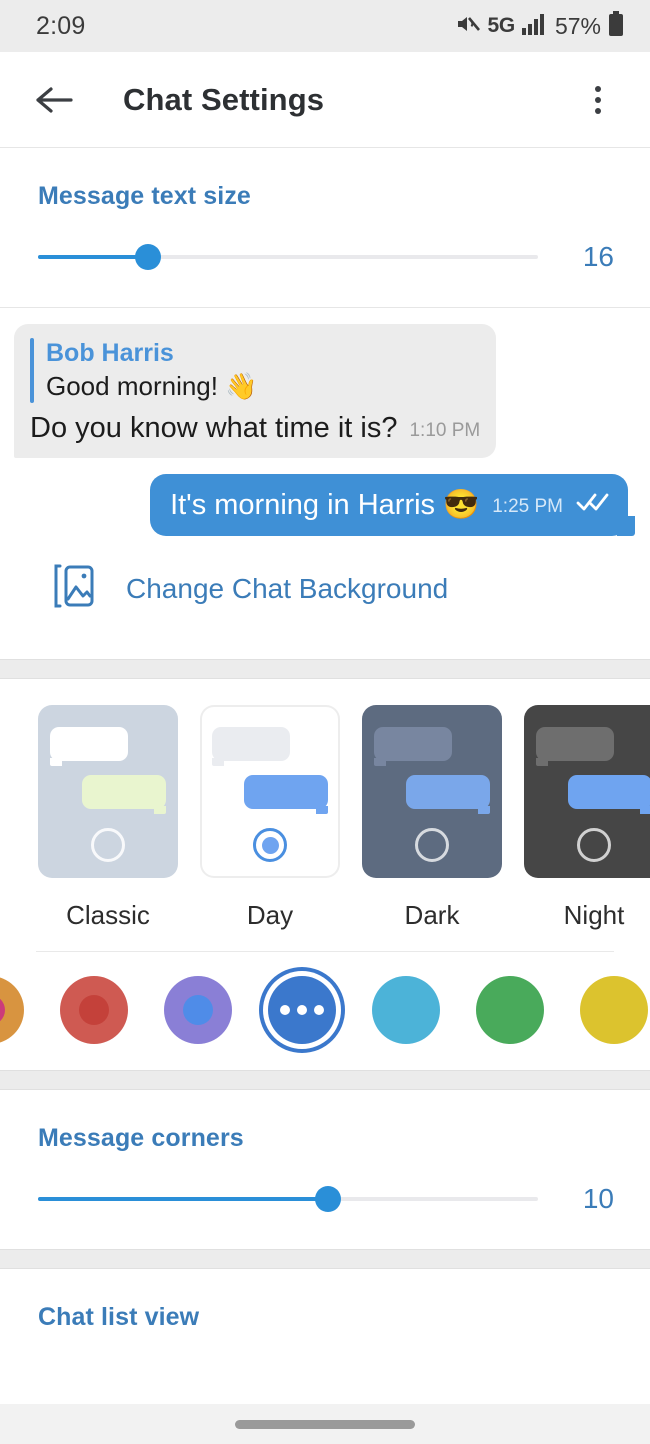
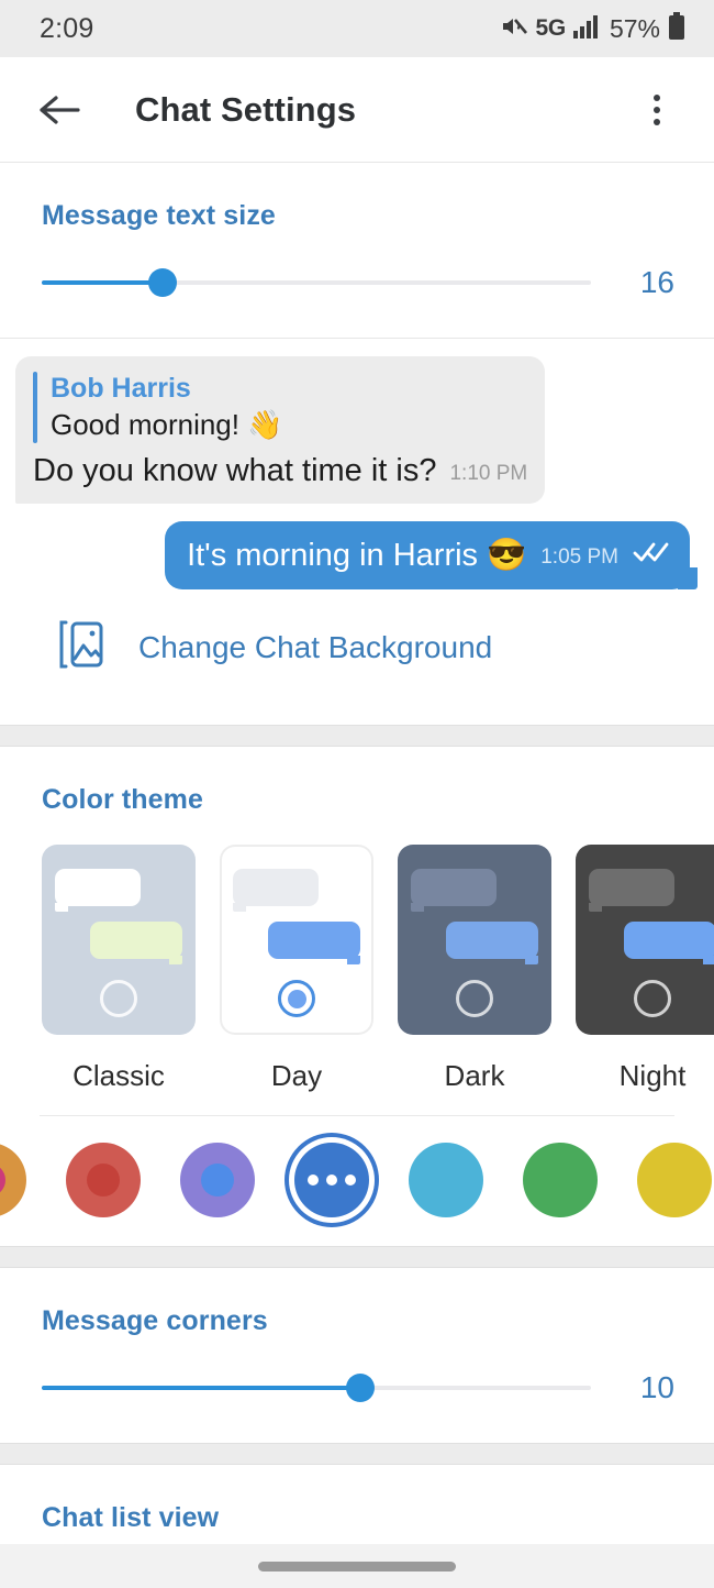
  2:09
  5G
  57%
  Chat Settings
  Message text size
  16
  Bob Harris
  Good morning! 👋
  Do you know what time it is?
  1:10 PM
  It's morning in Harris 😎
- 1:25 PM
+ 1:05 PM
  Change Chat Background
+ Color theme
  Classic
  Day
  Dark
  Night
  Message corners
  10
  Chat list view
